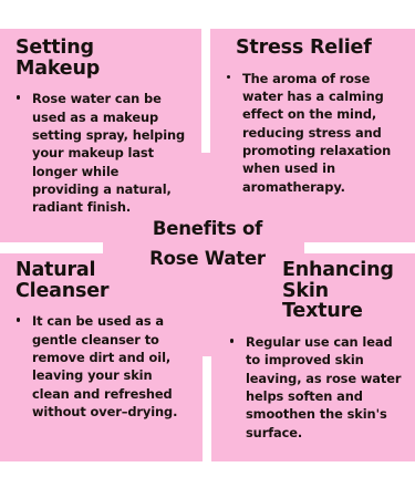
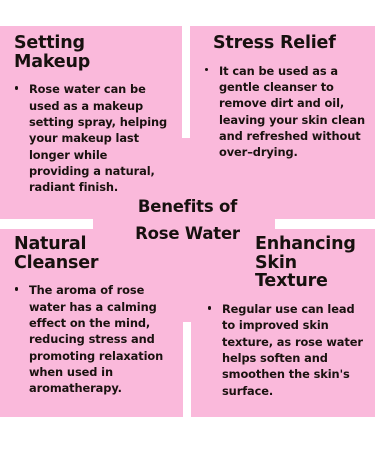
  Setting
  Makeup
  Rose water can be used as a makeup setting spray, helping your makeup last longer while providing a natural, radiant finish.
  Stress Relief
- The aroma of rose water has a calming effect on the mind, reducing stress and promoting relaxation when used in aromatherapy.
+ It can be used as a gentle cleanser to remove dirt and oil, leaving your skin clean and refreshed without over–drying.
  Benefits of
  Rose Water
  Natural
  Cleanser
- It can be used as a gentle cleanser to remove dirt and oil, leaving your skin clean and refreshed without over–drying.
+ The aroma of rose water has a calming effect on the mind, reducing stress and promoting relaxation when used in aromatherapy.
  Enhancing
  Skin Texture
- Regular use can lead to improved skin leaving, as rose water helps soften and smoothen the skin's surface.
+ Regular use can lead to improved skin texture, as rose water helps soften and smoothen the skin's surface.
